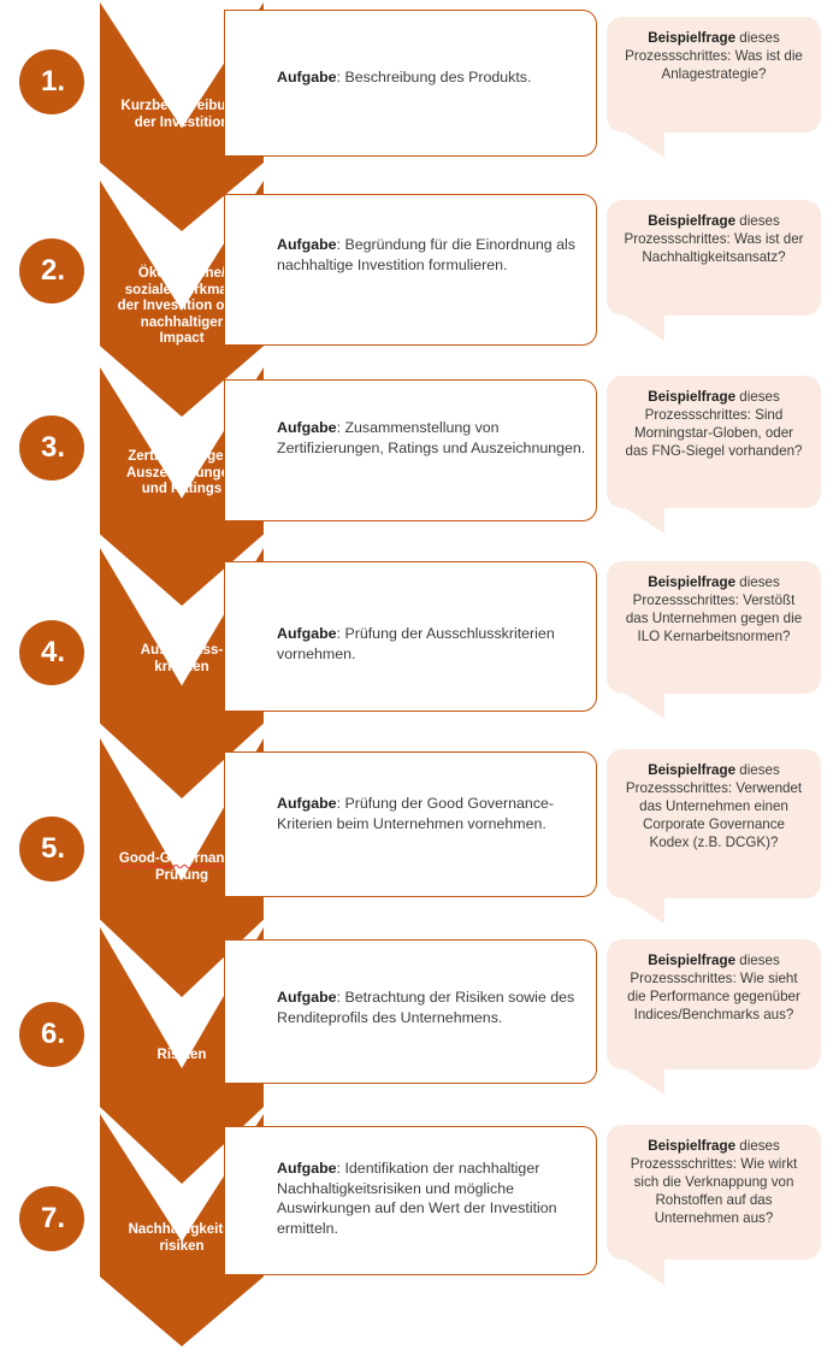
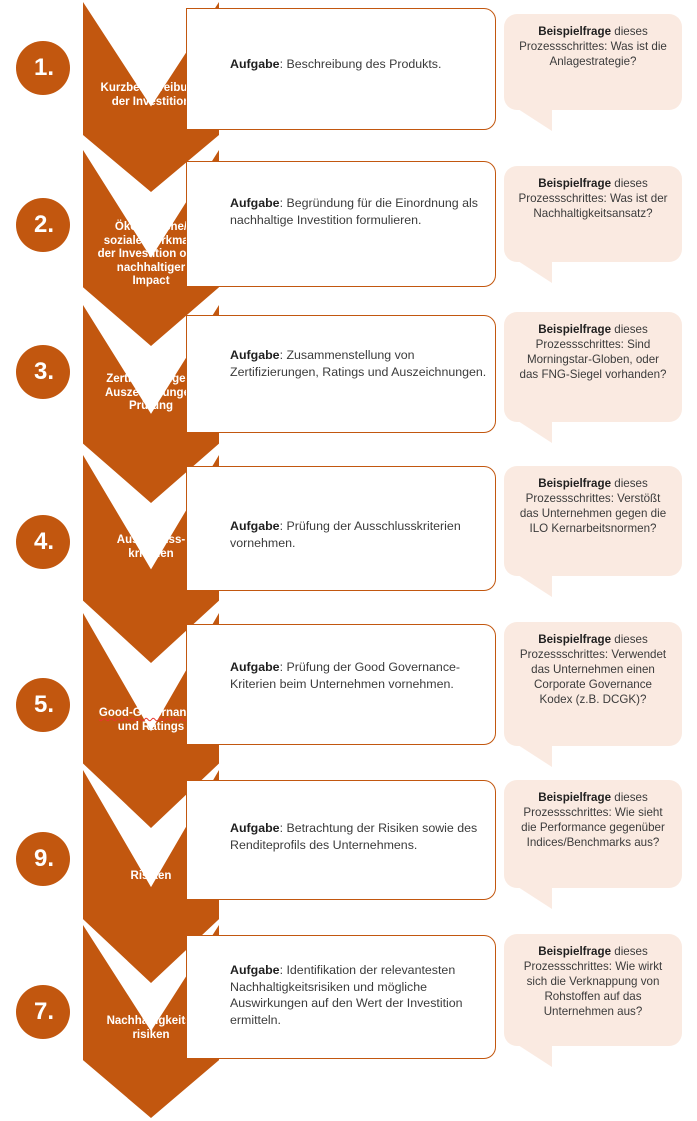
  1.
  Kurzbeschreibu
  der Investitio
  Aufgabe: Beschreibung des Produkts.
  Beispielfrage dieses Prozessschrittes: Was ist die Anlagestrategie?
  2.
  Ökologische
  soziale Merkm
  der Investition o
  nachhaltiger
  Impact
  Aufgabe: Begründung für die Einordnung als nachhaltige Investition formulieren.
  Beispielfrage dieses Prozessschrittes: Was ist der Nachhaltigkeitsansatz?
  3.
  Zertifizierunge
  Auszeichnung
- und Ratings
+ Prüfung
  Aufgabe: Zusammenstellung von Zertifizierungen, Ratings und Auszeichnungen.
  Beispielfrage dieses Prozessschrittes: Sind Morningstar-Globen, oder das FNG-Siegel vorhanden?
  4.
  Ausschluss-
  kriterien
  Aufgabe: Prüfung der Ausschlusskriterien vornehmen.
  Beispielfrage dieses Prozessschrittes: Verstößt das Unternehmen gegen die ILO Kernarbeitsnormen?
  5.
  Good-Governan
- Prüfung
+ und Ratings
  Aufgabe: Prüfung der Good Governance-Kriterien beim Unternehmen vornehmen.
  Beispielfrage dieses Prozessschrittes: Verwendet das Unternehmen einen Corporate Governance Kodex (z.B. DCGK)?
- 6.
+ 9.
  Risiken
  Aufgabe: Betrachtung der Risiken sowie des Renditeprofils des Unternehmens.
  Beispielfrage dieses Prozessschrittes: Wie sieht die Performance gegenüber Indices/Benchmarks aus?
  7.
  Nachhaltigkeit
  risiken
- Aufgabe: Identifikation der nachhaltiger Nachhaltigkeitsrisiken und mögliche Auswirkungen auf den Wert der Investition ermitteln.
+ Aufgabe: Identifikation der relevantesten Nachhaltigkeitsrisiken und mögliche Auswirkungen auf den Wert der Investition ermitteln.
  Beispielfrage dieses Prozessschrittes: Wie wirkt sich die Verknappung von Rohstoffen auf das Unternehmen aus?
